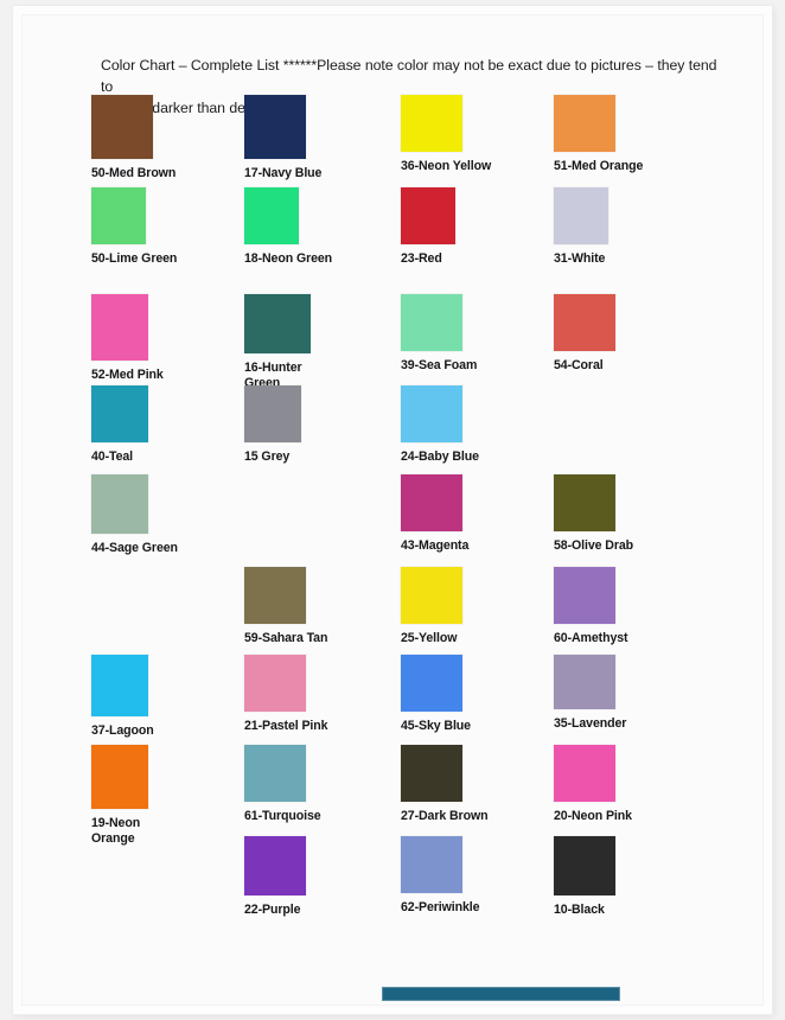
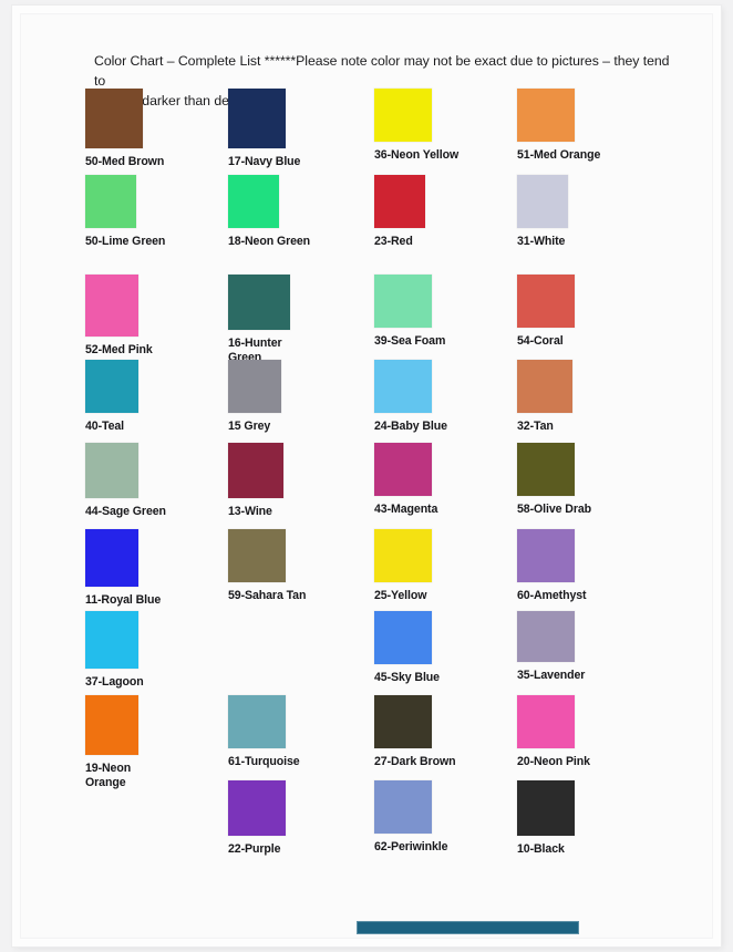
  Color Chart – Complete List ******Please note color may not be exact due to pictures – they tend to
  50-Med Brown
  17-Navy Blue
  36-Neon Yellow
  51-Med Orange
  50-Lime Green
  18-Neon Green
  23-Red
  31-White
  52-Med Pink
  16-Hunter
  Green
  39-Sea Foam
  54-Coral
  40-Teal
  15 Grey
  24-Baby Blue
+ 32-Tan
  44-Sage Green
+ 13-Wine
  43-Magenta
  58-Olive Drab
+ 11-Royal Blue
  59-Sahara Tan
  25-Yellow
  60-Amethyst
  37-Lagoon
- 21-Pastel Pink
  45-Sky Blue
  35-Lavender
  19-Neon
  Orange
  61-Turquoise
  27-Dark Brown
  20-Neon Pink
  22-Purple
  62-Periwinkle
  10-Black
